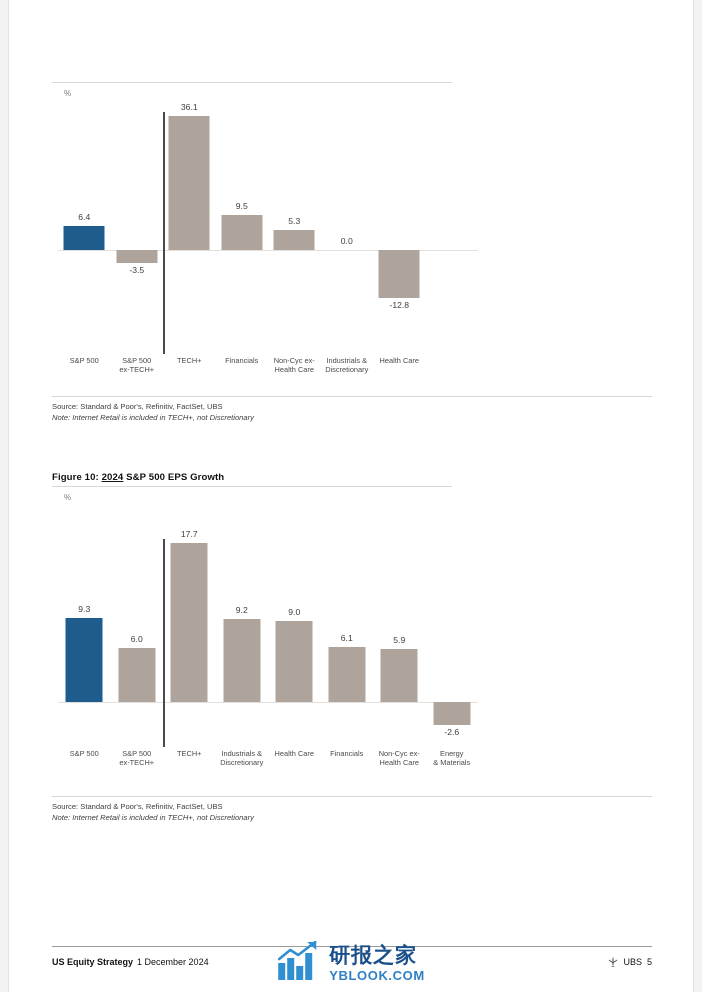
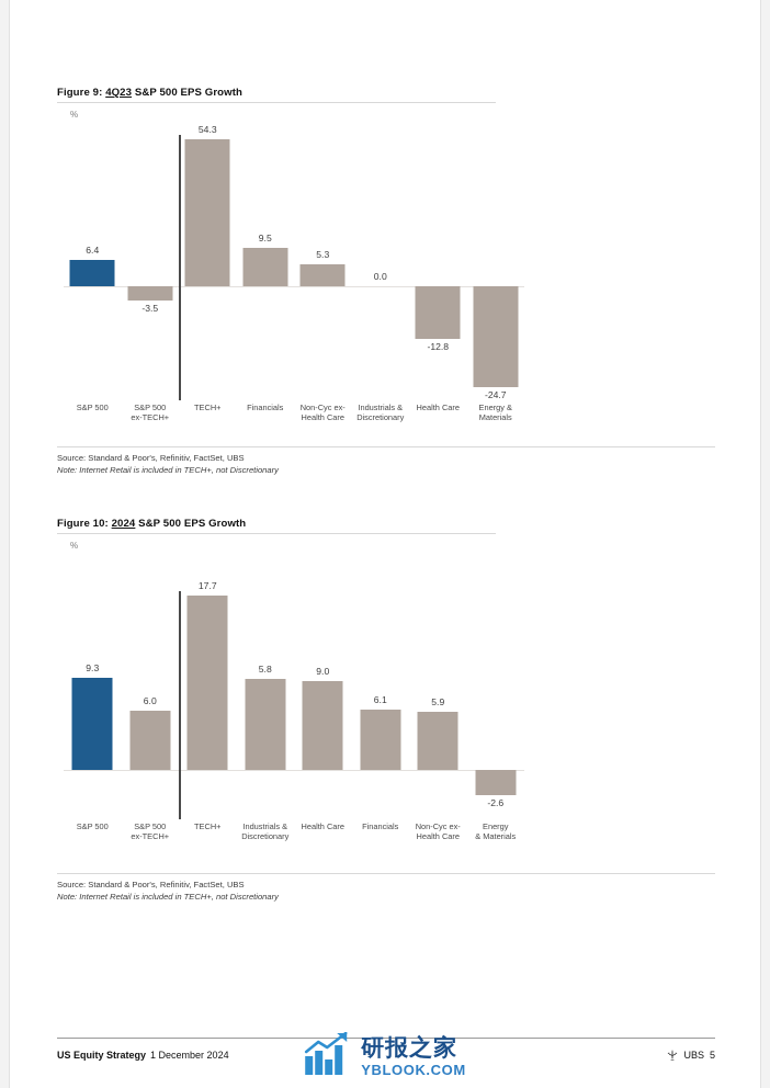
+ Figure 9: 4Q23 S&P 500 EPS Growth
  %
  6.4
  S&P 500
  -3.5
  S&P 500
  ex-TECH+
- 36.1
+ 54.3
  TECH+
  9.5
  Financials
  5.3
  Non-Cyc ex-
  Health Care
  0.0
  Industrials &
  Discretionary
  -12.8
  Health Care
+ -24.7
+ Energy &
+ Materials
  Source: Standard & Poor's, Refinitiv, FactSet, UBS
  Note: Internet Retail is included in TECH+, not Discretionary
  Figure 10: 2024 S&P 500 EPS Growth
  %
  9.3
  S&P 500
  6.0
  S&P 500
  ex-TECH+
  17.7
  TECH+
- 9.2
+ 5.8
  Industrials &
  Discretionary
  9.0
  Health Care
  6.1
  Financials
  5.9
  Non-Cyc ex-
  Health Care
  -2.6
  Energy
  & Materials
  Source: Standard & Poor's, Refinitiv, FactSet, UBS
  Note: Internet Retail is included in TECH+, not Discretionary
  US Equity Strategy 1 December 2024
  UBS
  5
  研报之家
  YBLOOK.COM
